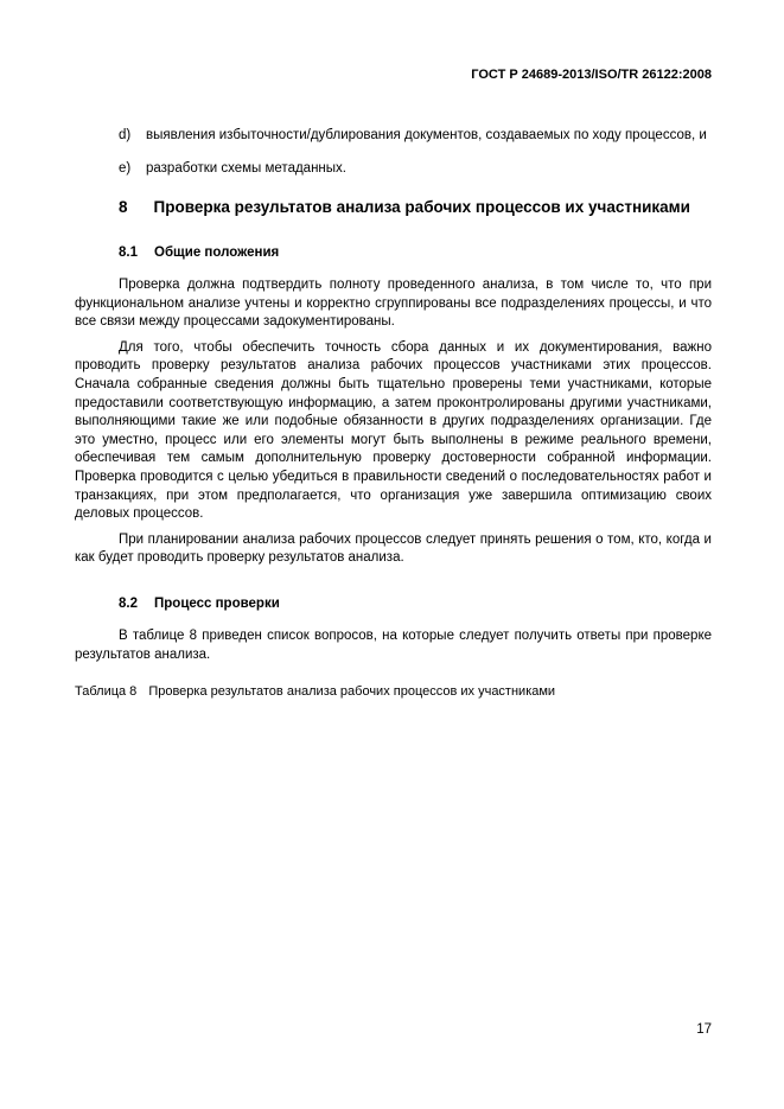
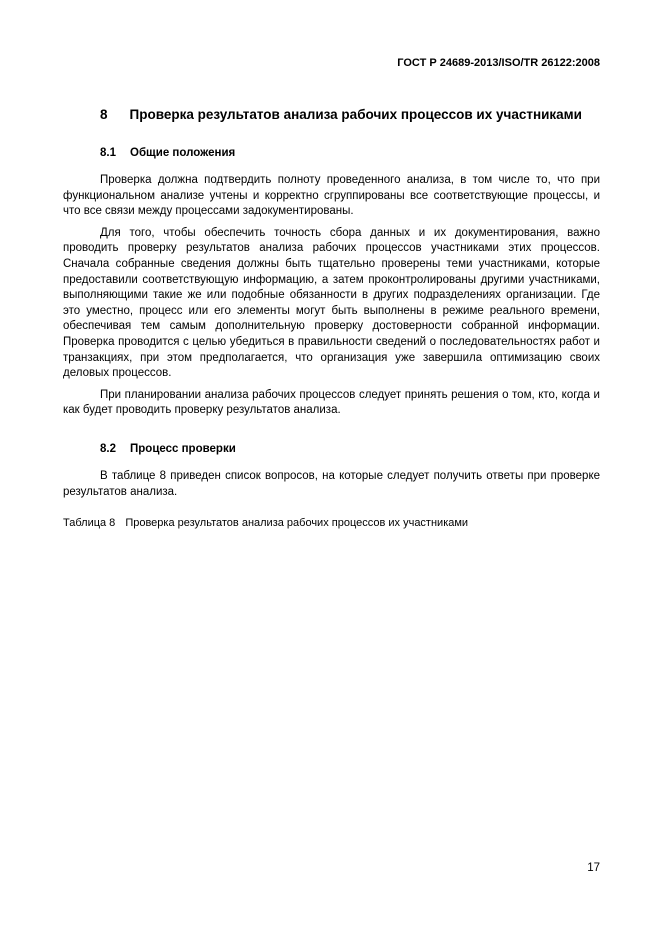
  ГОСТ Р 24689-2013/ISO/TR 26122:2008
- d)
- выявления избыточности/дублирования документов, создаваемых по ходу процессов, и
- e)
- разработки схемы метаданных.
  8 Проверка результатов анализа рабочих процессов их участниками
  8.1 Общие положения
- Проверка должна подтвердить полноту проведенного анализа, в том числе то, что при функциональном анализе учтены и корректно сгруппированы все подразделениях процессы, и что все связи между процессами задокументированы.
+ Проверка должна подтвердить полноту проведенного анализа, в том числе то, что при функциональном анализе учтены и корректно сгруппированы все соответствующие процессы, и что все связи между процессами задокументированы.
  Для того, чтобы обеспечить точность сбора данных и их документирования, важно проводить проверку результатов анализа рабочих процессов участниками этих процессов. Сначала собранные сведения должны быть тщательно проверены теми участниками, которые предоставили соответствующую информацию, а затем проконтролированы другими участниками, выполняющими такие же или подобные обязанности в других подразделениях организации. Где это уместно, процесс или его элементы могут быть выполнены в режиме реального времени, обеспечивая тем самым дополнительную проверку достоверности собранной информации. Проверка проводится с целью убедиться в правильности сведений о последовательностях работ и транзакциях, при этом предполагается, что организация уже завершила оптимизацию своих деловых процессов.
  При планировании анализа рабочих процессов следует принять решения о том, кто, когда и как будет проводить проверку результатов анализа.
  8.2 Процесс проверки
  В таблице 8 приведен список вопросов, на которые следует получить ответы при проверке результатов анализа.
  Таблица 8 Проверка результатов анализа рабочих процессов их участниками
  17
